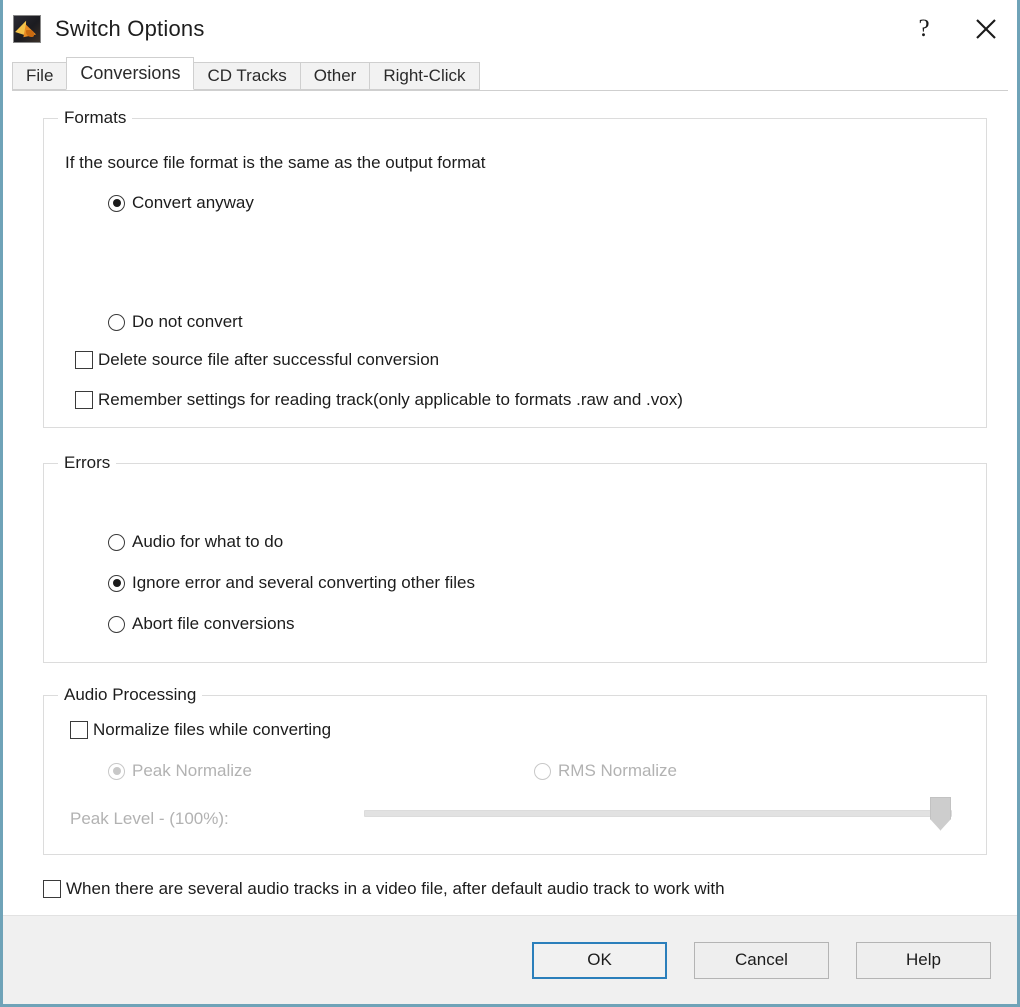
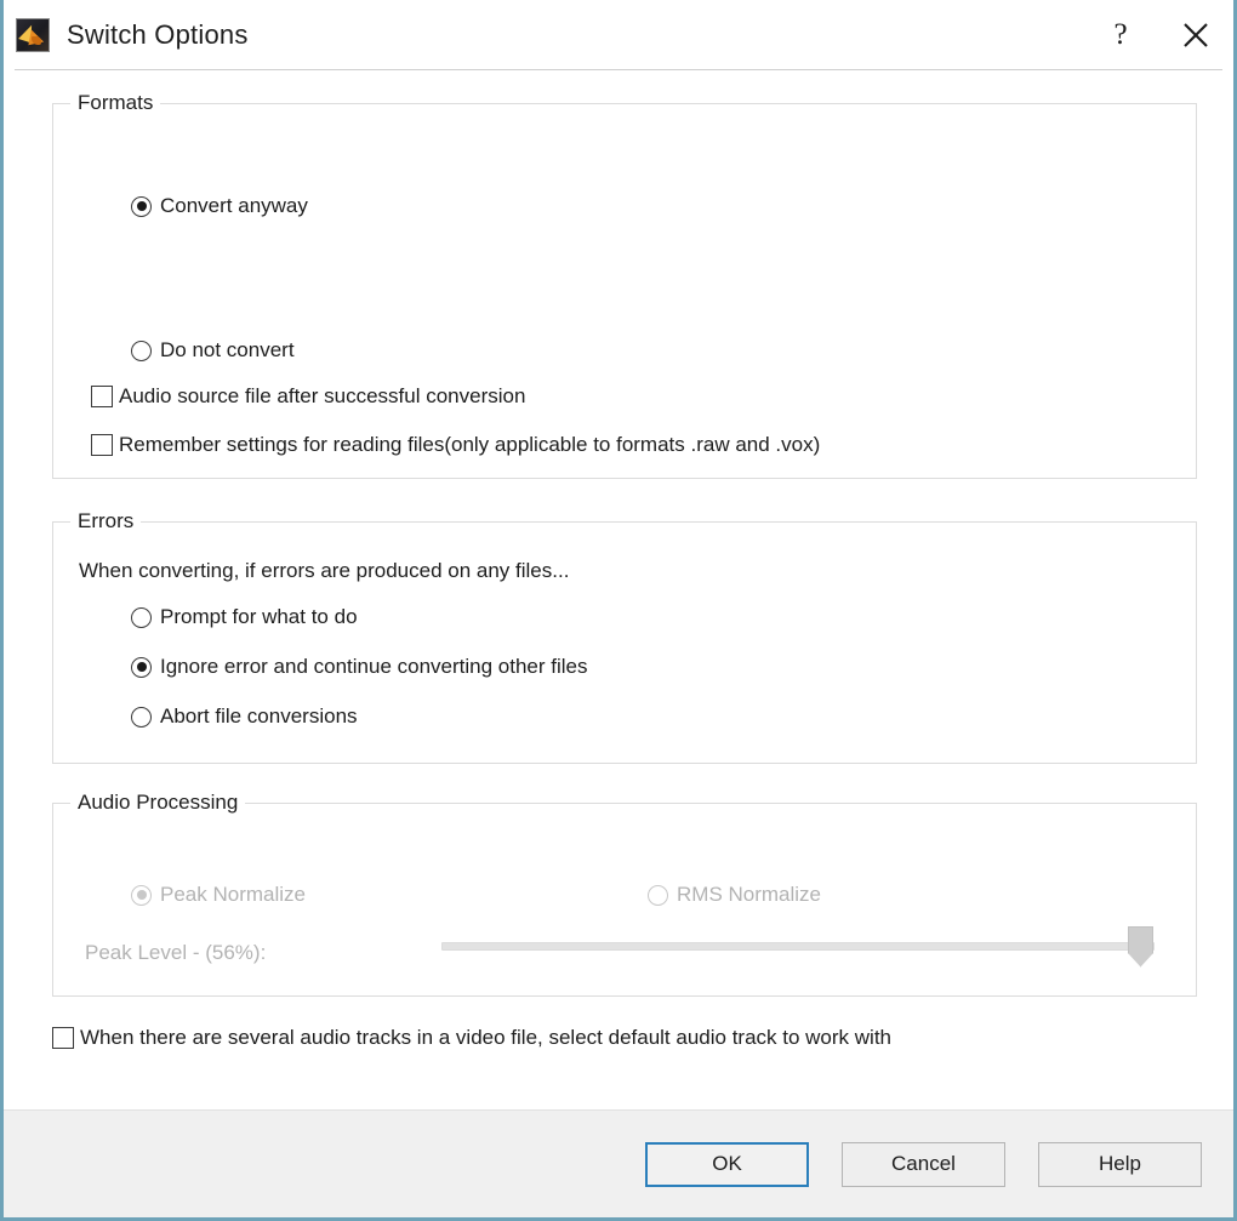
  Switch Options
  ?
- File
- Conversions
- CD Tracks
- Other
- Right-Click
  Formats
- If the source file format is the same as the output format
  Convert anyway
  Do not convert
- Delete source file after successful conversion
+ Audio source file after successful conversion
- Remember settings for reading track(only applicable to formats .raw and .vox)
+ Remember settings for reading files(only applicable to formats .raw and .vox)
  Errors
+ When converting, if errors are produced on any files...
- Audio for what to do
+ Prompt for what to do
- Ignore error and several converting other files
+ Ignore error and continue converting other files
  Abort file conversions
  Audio Processing
- Normalize files while converting
  Peak Normalize
  RMS Normalize
- Peak Level - (100%):
+ Peak Level - (56%):
- When there are several audio tracks in a video file, after default audio track to work with
+ When there are several audio tracks in a video file, select default audio track to work with
  OK
  Cancel
  Help
